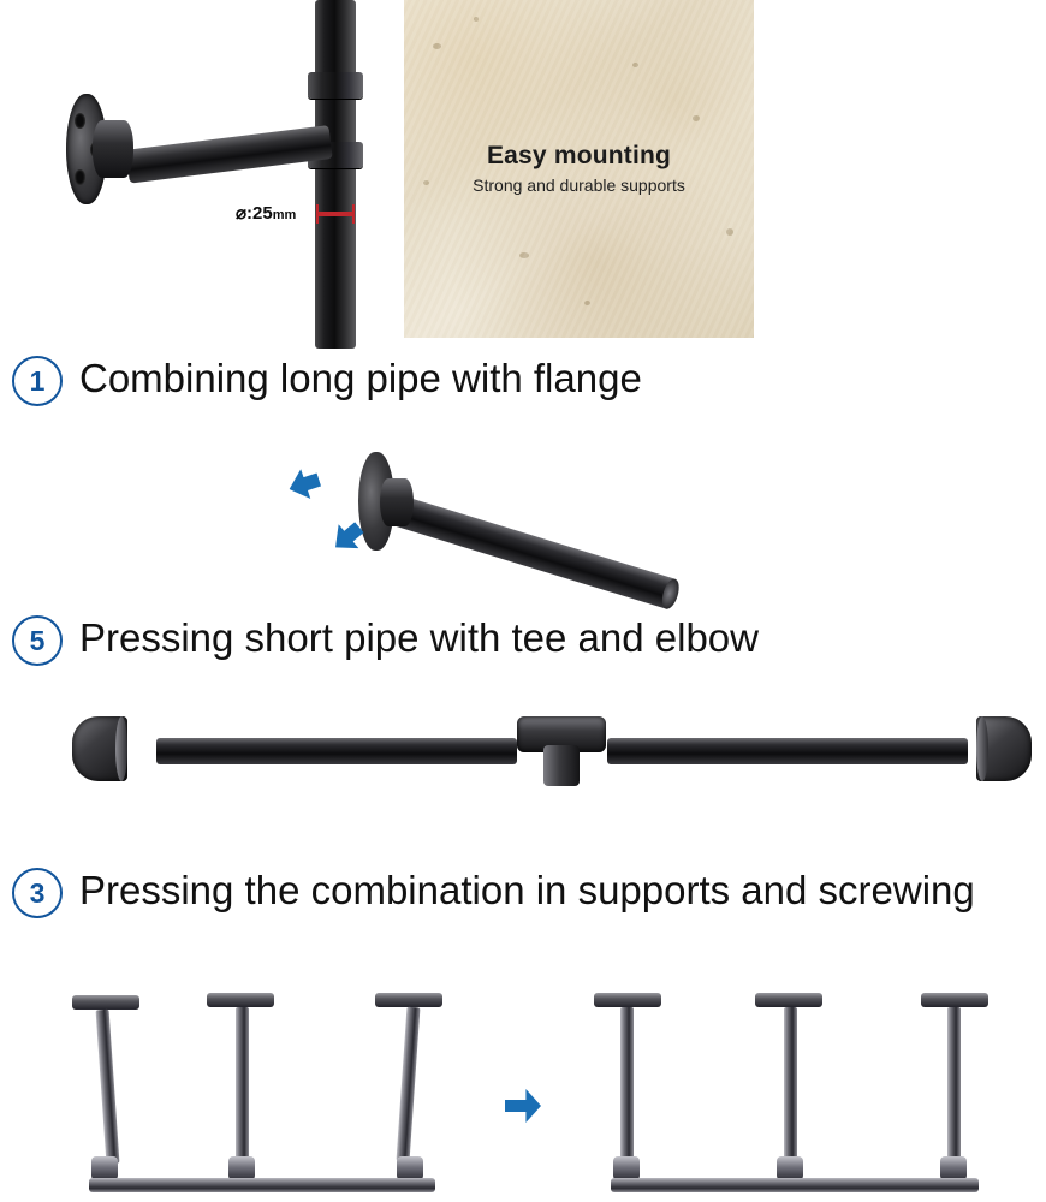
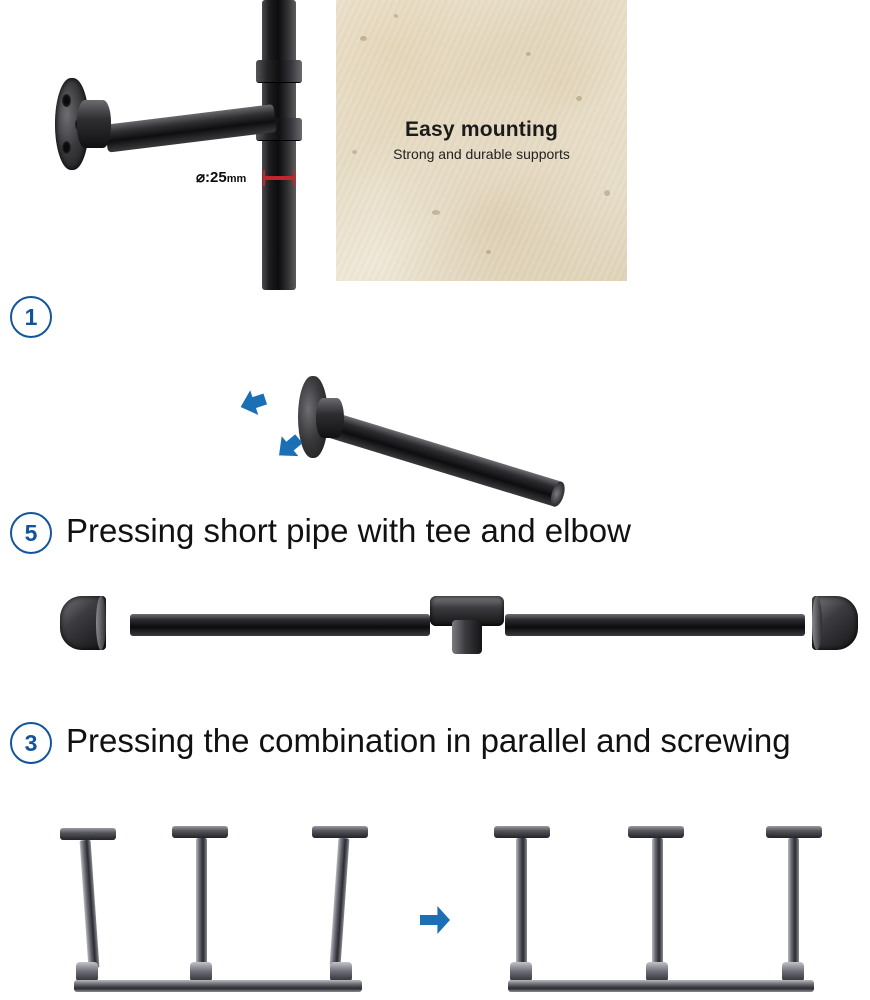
  ⌀:25mm
  Easy mounting
  Strong and durable supports
  1
- Combining long pipe with flange
  5
  Pressing short pipe with tee and elbow
  3
- Pressing the combination in supports and screwing
+ Pressing the combination in parallel and screwing
